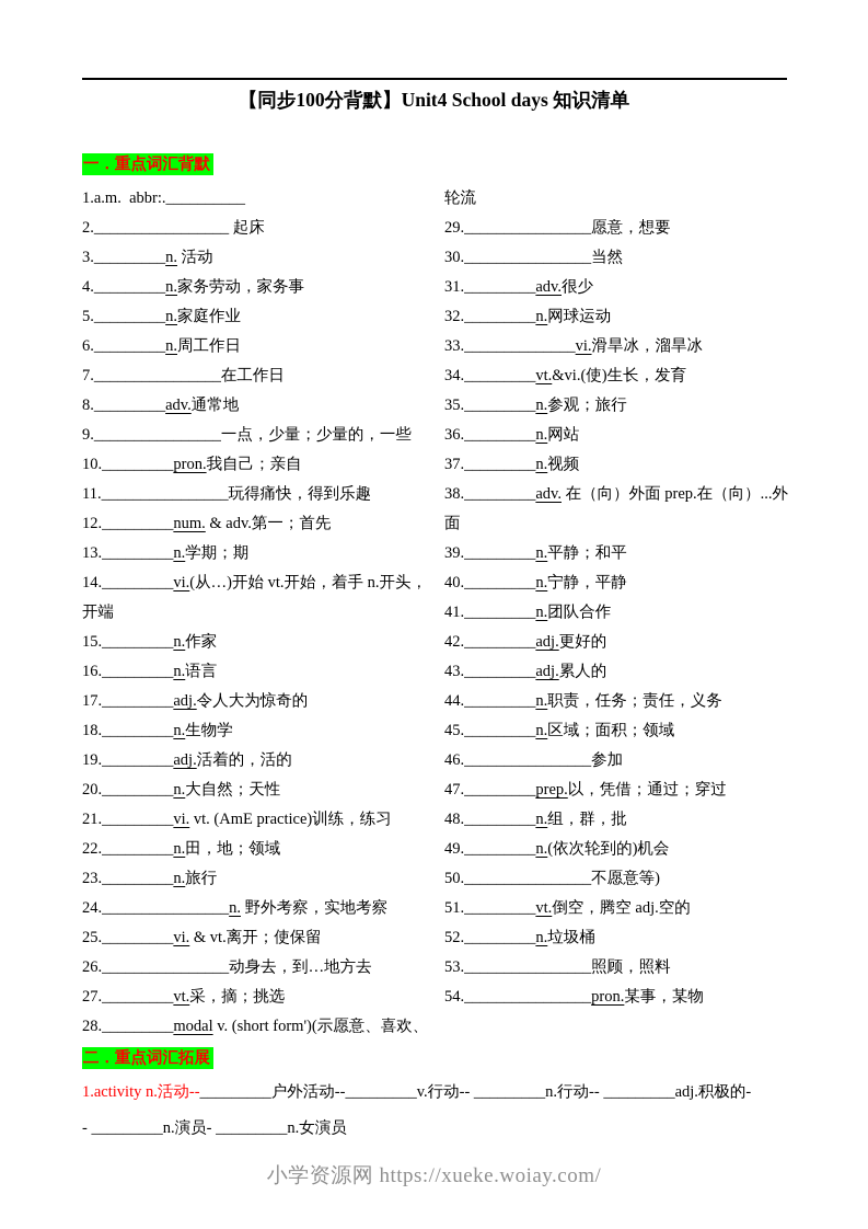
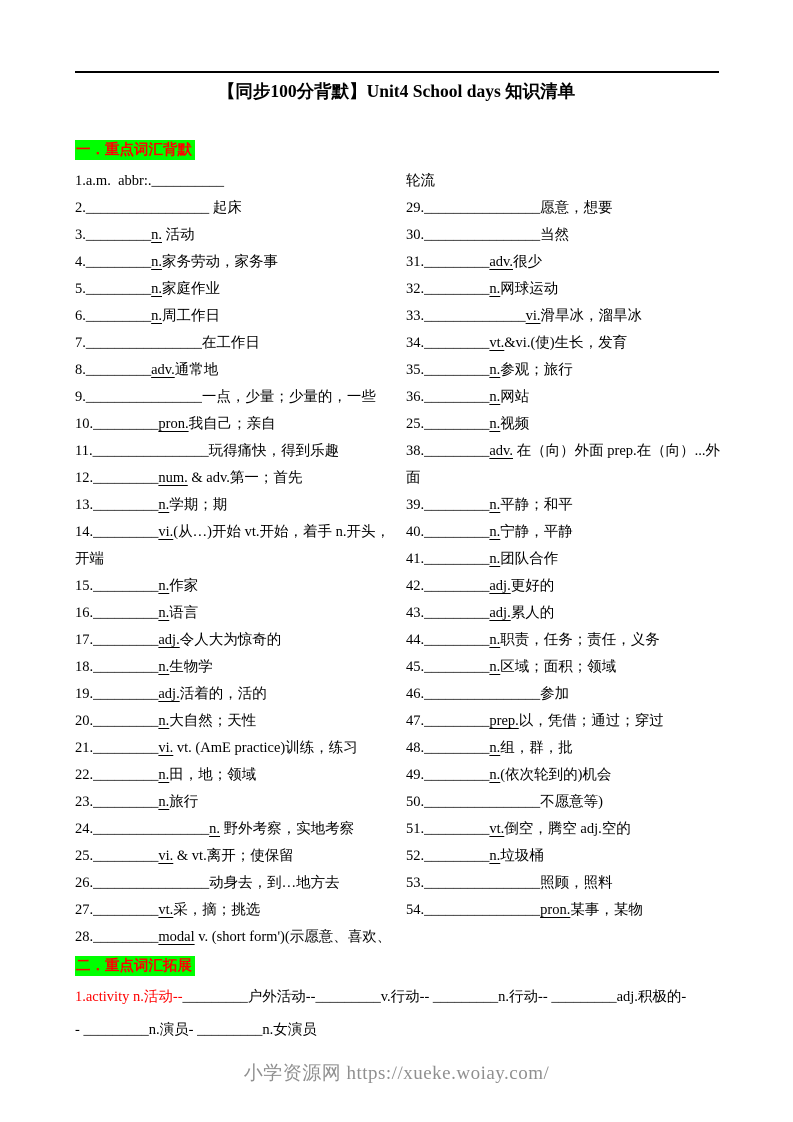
  【同步100分背默】Unit4 School days 知识清单
  一．重点词汇背默
  1.a.m. abbr:.__________
  2._________________ 起床
  3._________n. 活动
  4._________n.家务劳动，家务事
  5._________n.家庭作业
  6._________n.周工作日
  7.________________在工作日
  8._________adv.通常地
  9.________________一点，少量；少量的，一些
  10._________pron.我自己；亲自
  11.________________玩得痛快，得到乐趣
  12._________num. & adv.第一；首先
  13._________n.学期；期
  14._________vi.(从…)开始 vt.开始，着手 n.开头，开端
  15._________n.作家
  16._________n.语言
  17._________adj.令人大为惊奇的
  18._________n.生物学
  19._________adj.活着的，活的
  20._________n.大自然；天性
  21._________vi. vt. (AmE practice)训练，练习
  22._________n.田，地；领域
  23._________n.旅行
  24.________________n. 野外考察，实地考察
  25._________vi. & vt.离开；使保留
  26.________________动身去，到…地方去
  27._________vt.采，摘；挑选
  28._________modal v. (short form')(示愿意、喜欢、
  轮流
  29.________________愿意，想要
  30.________________当然
  31._________adv.很少
  32._________n.网球运动
  33.______________vi.滑旱冰，溜旱冰
  34._________vt.&vi.(使)生长，发育
  35._________n.参观；旅行
  36._________n.网站
- 37._________n.视频
+ 25._________n.视频
  38._________adv. 在（向）外面 prep.在（向）...外面
  39._________n.平静；和平
  40._________n.宁静，平静
  41._________n.团队合作
  42._________adj.更好的
  43._________adj.累人的
  44._________n.职责，任务；责任，义务
  45._________n.区域；面积；领域
  46.________________参加
  47._________prep.以，凭借；通过；穿过
  48._________n.组，群，批
  49._________n.(依次轮到的)机会
  50.________________不愿意等)
  51._________vt.倒空，腾空 adj.空的
  52._________n.垃圾桶
  53.________________照顾，照料
  54.________________pron.某事，某物
  二．重点词汇拓展
  1.activity n.活动--_________户外活动--_________v.行动-- _________n.行动-- _________adj.积极的-
  - _________n.演员- _________n.女演员
  小学资源网 https://xueke.woiay.com/
